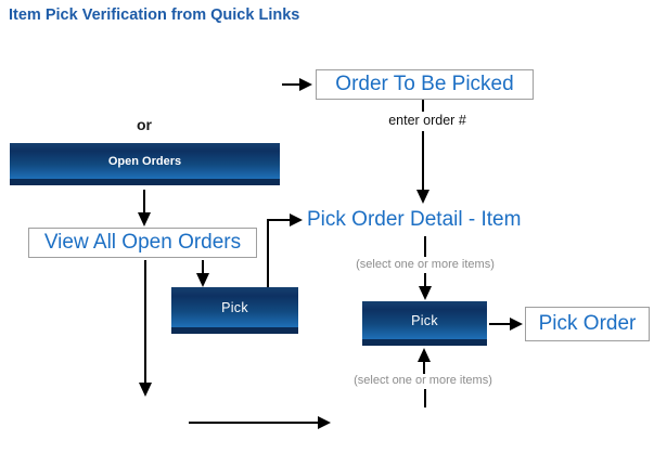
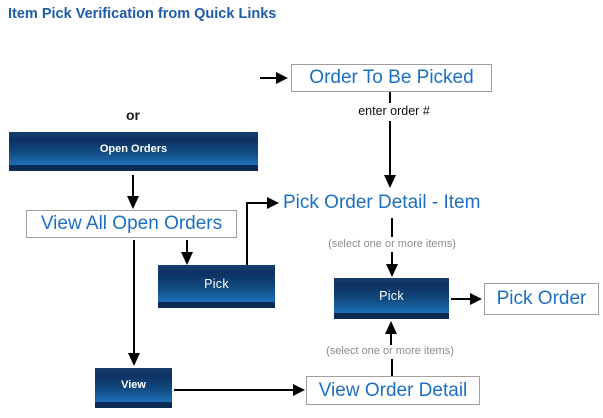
  Item Pick Verification from Quick Links
  Order To Be Picked
  enter order #
  or
  Open Orders
  View All Open Orders
  Pick
  Pick Order Detail - Item
  (select one or more items)
  Pick
  Pick Order
  (select one or more items)
+ View Order Detail
+ View
